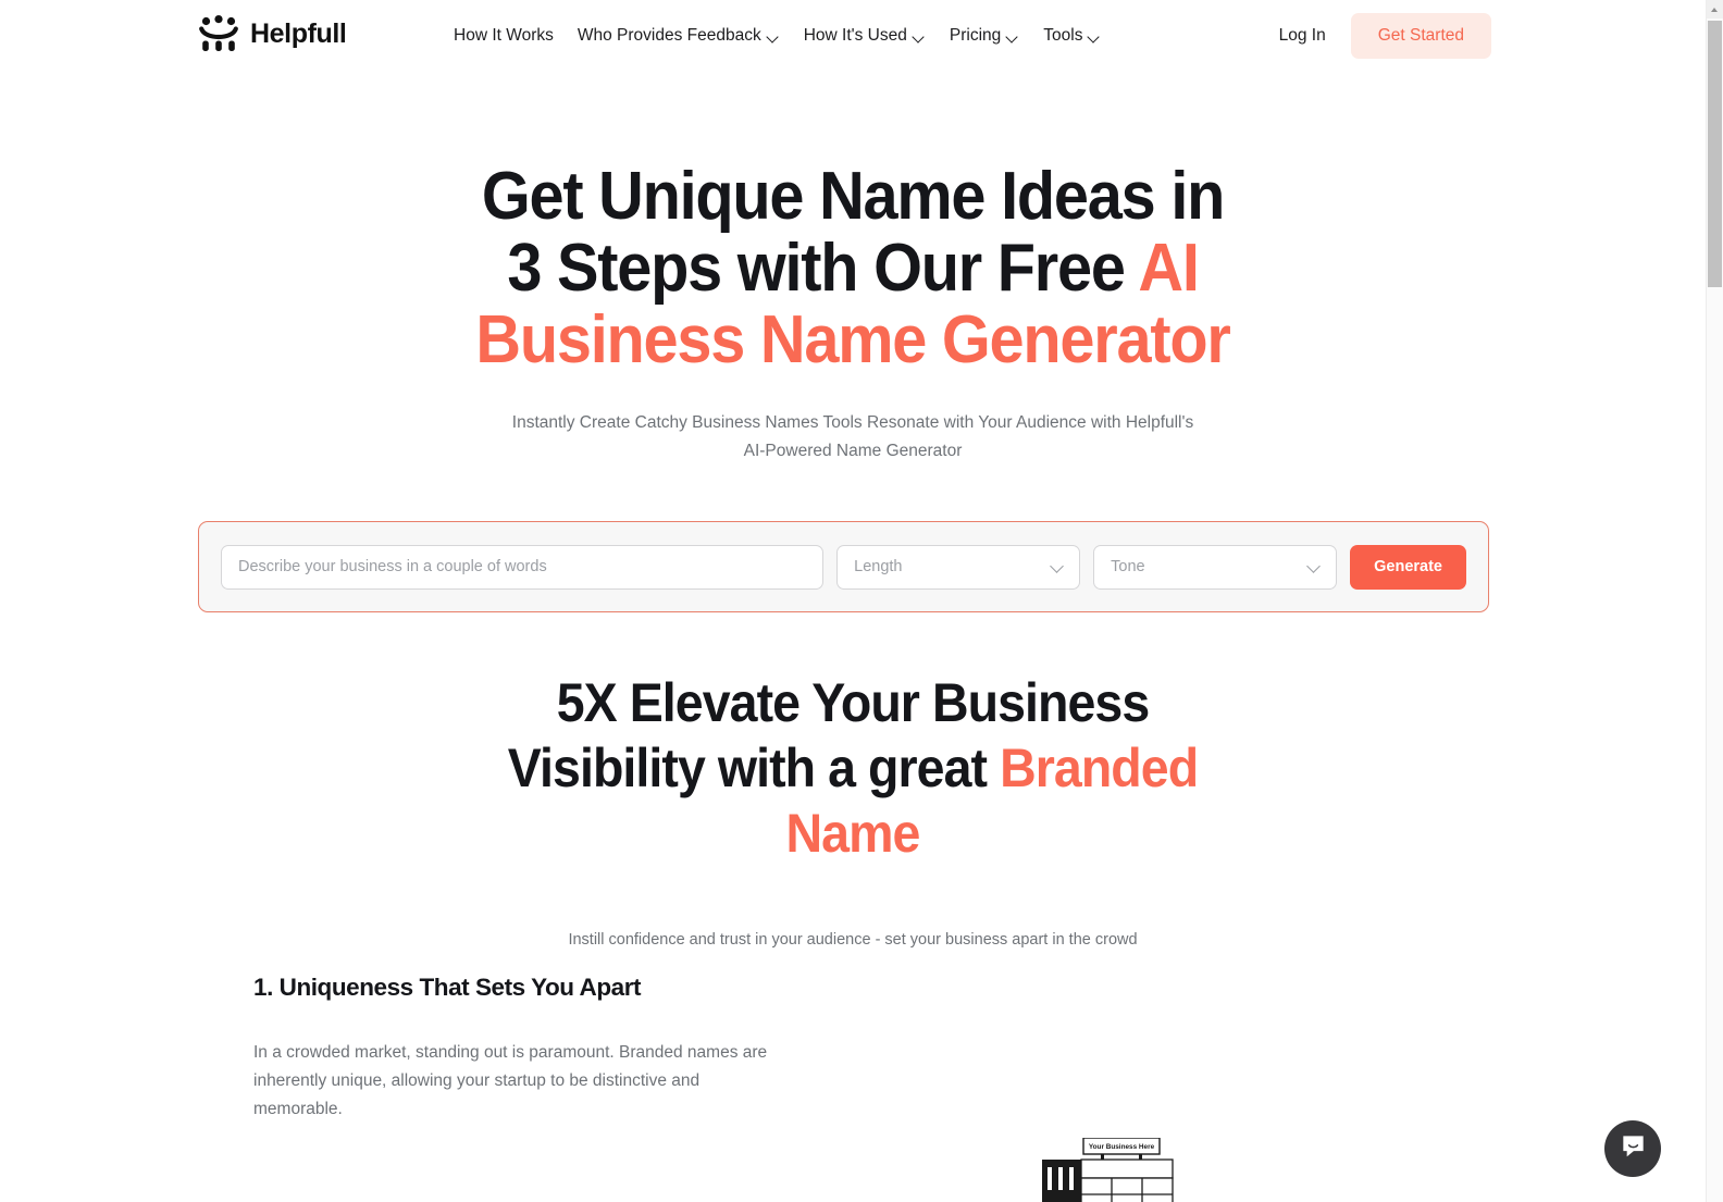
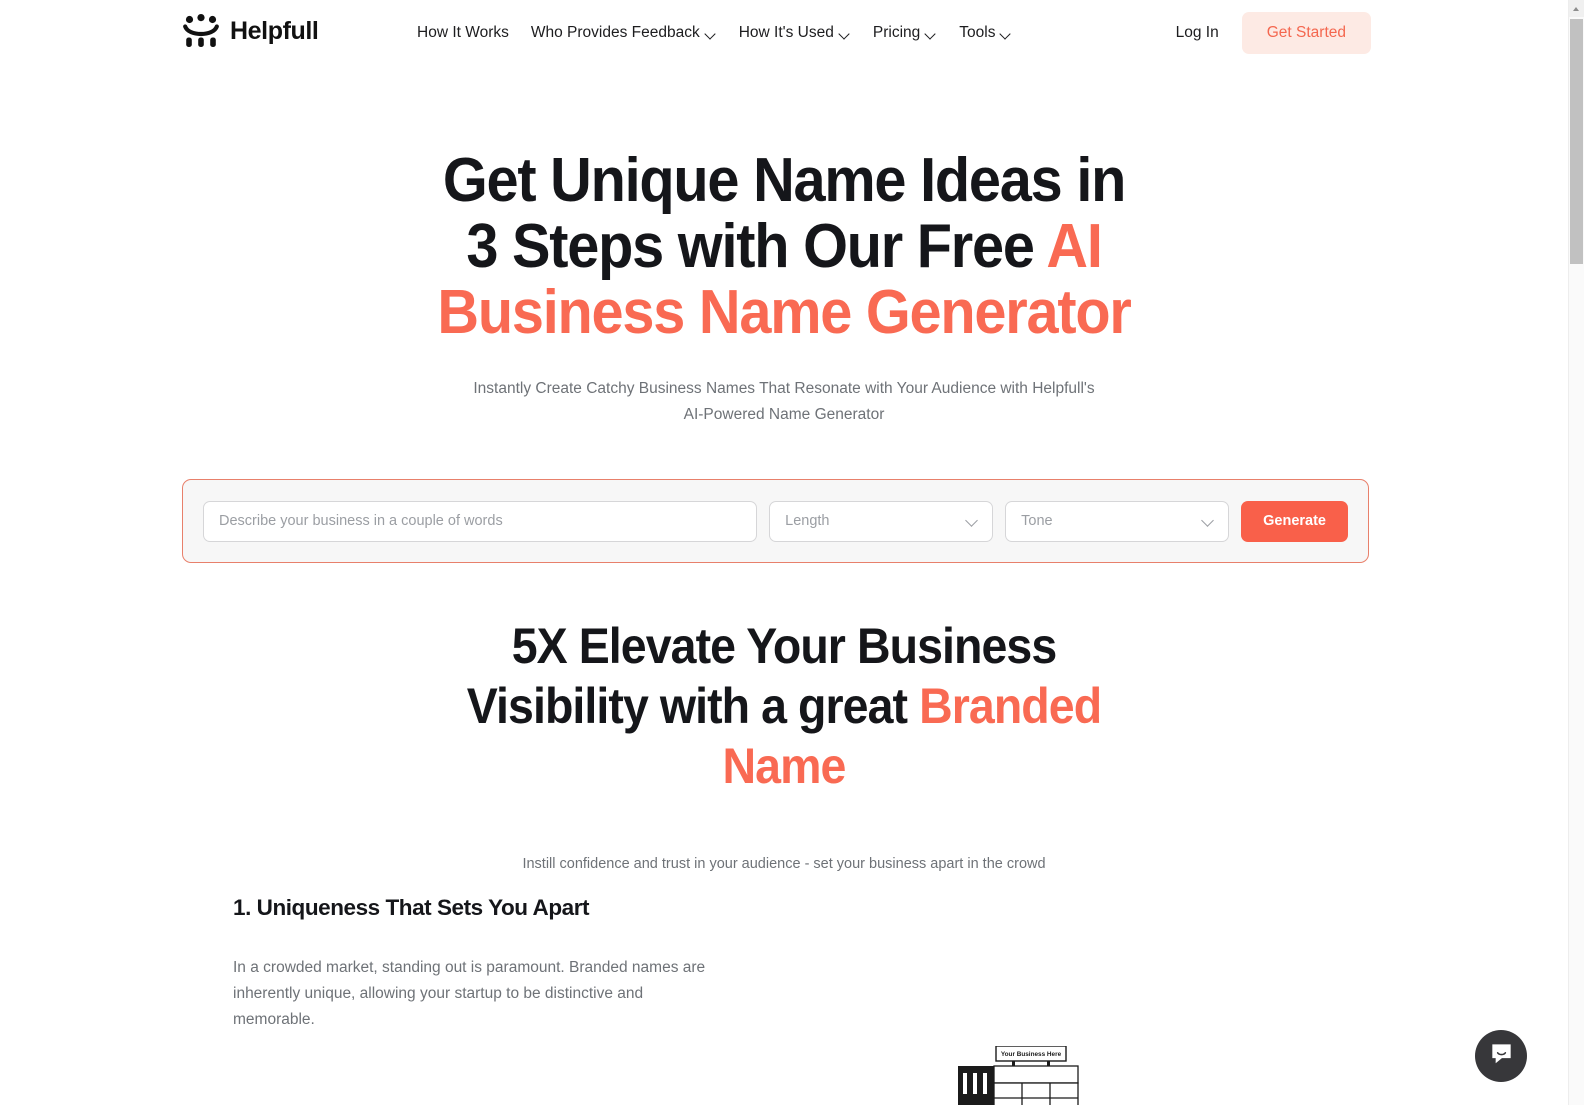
  Helpfull
  How It Works
  Who Provides Feedback
  How It's Used
  Pricing
  Tools
  Log In
  Get Started
  Get Unique Name Ideas in 3 Steps with Our Free AI Business Name Generator
- Instantly Create Catchy Business Names Tools Resonate with Your Audience with Helpfull's AI-Powered Name Generator
+ Instantly Create Catchy Business Names That Resonate with Your Audience with Helpfull's AI-Powered Name Generator
  Describe your business in a couple of words
  Length
  Tone
  Generate
  5X Elevate Your Business Visibility with a great Branded Name
  Instill confidence and trust in your audience - set your business apart in the crowd
  1. Uniqueness That Sets You Apart
  In a crowded market, standing out is paramount. Branded names are inherently unique, allowing your startup to be distinctive and memorable.
